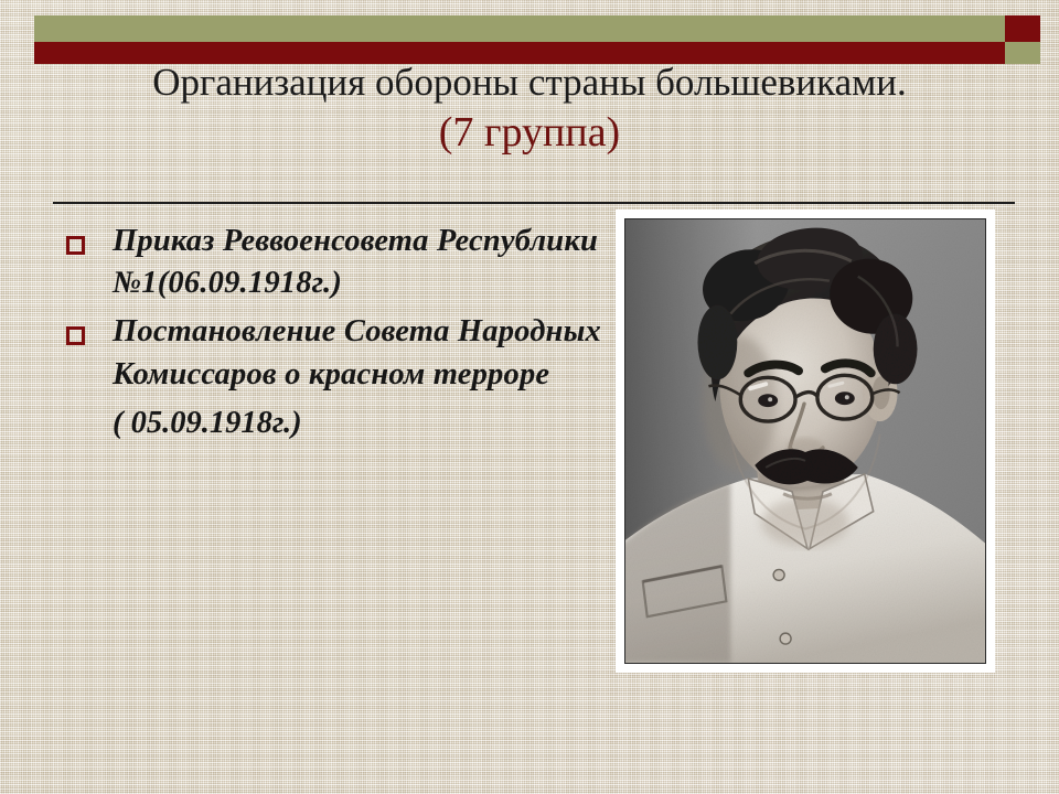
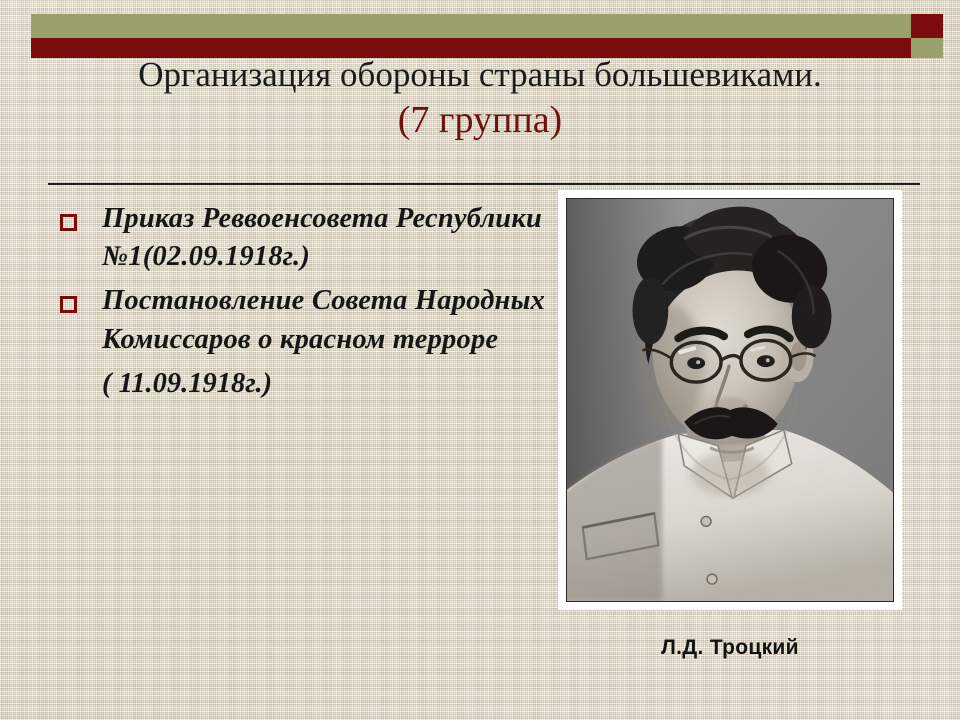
  Организация обороны страны большевиками.
  (7 группа)
- Приказ Реввоенсовета Республики №1(06.09.1918г.)
+ Приказ Реввоенсовета Республики №1(02.09.1918г.)
  Постановление Совета Народных Комиссаров о красном терроре
- ( 05.09.1918г.)
+ ( 11.09.1918г.)
+ Л.Д. Троцкий
